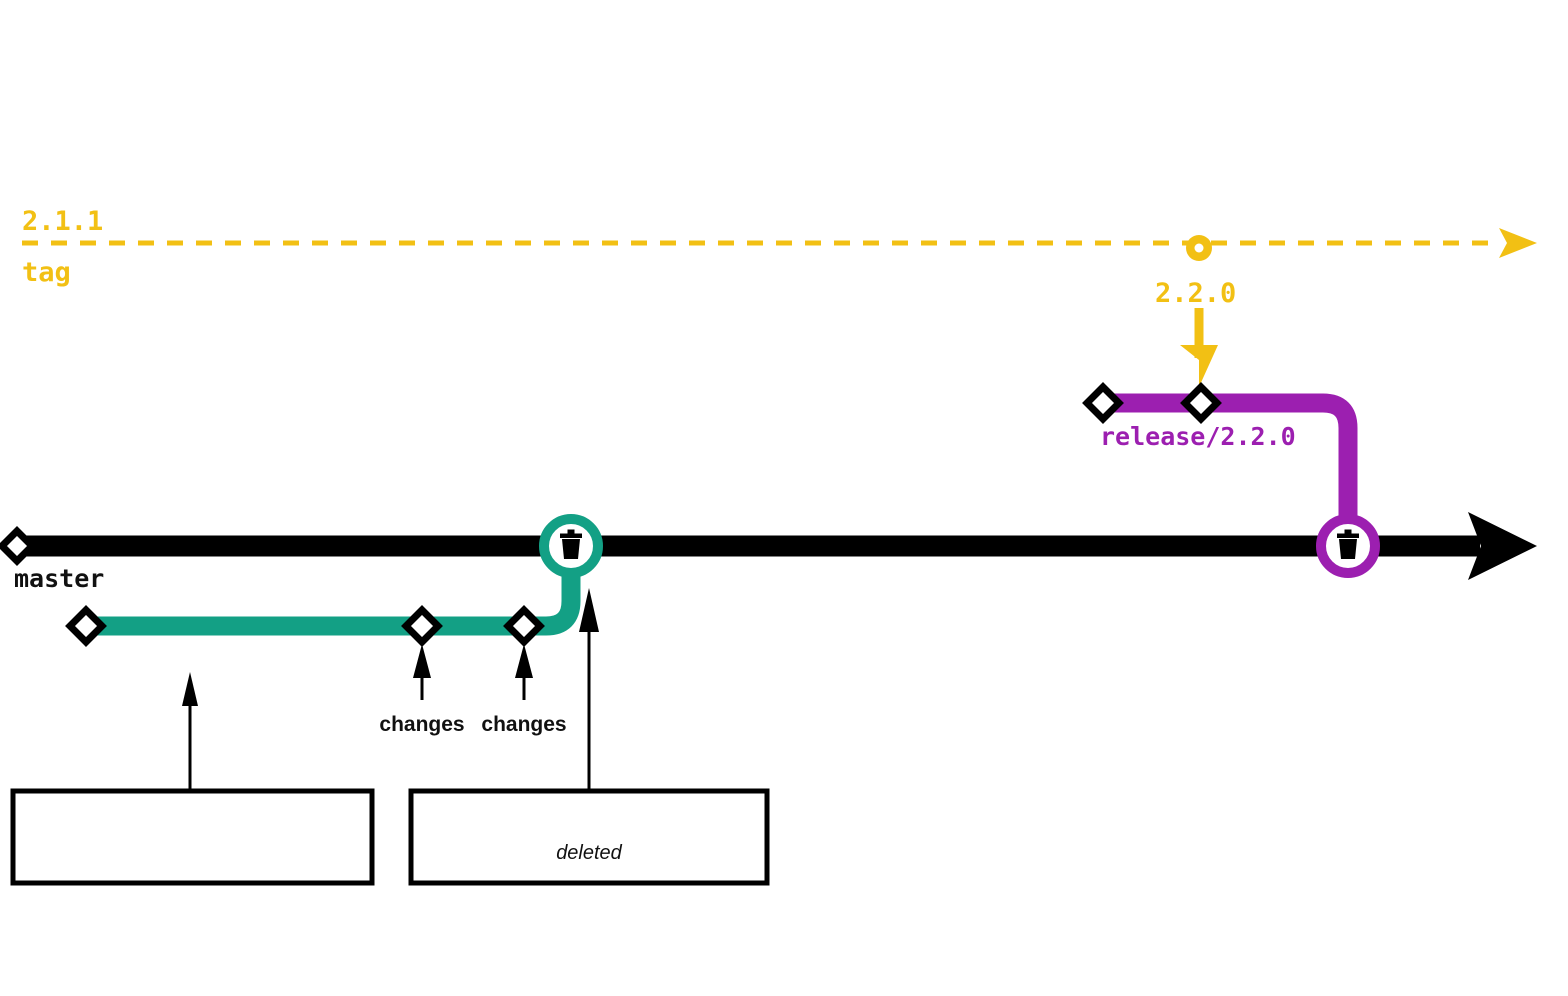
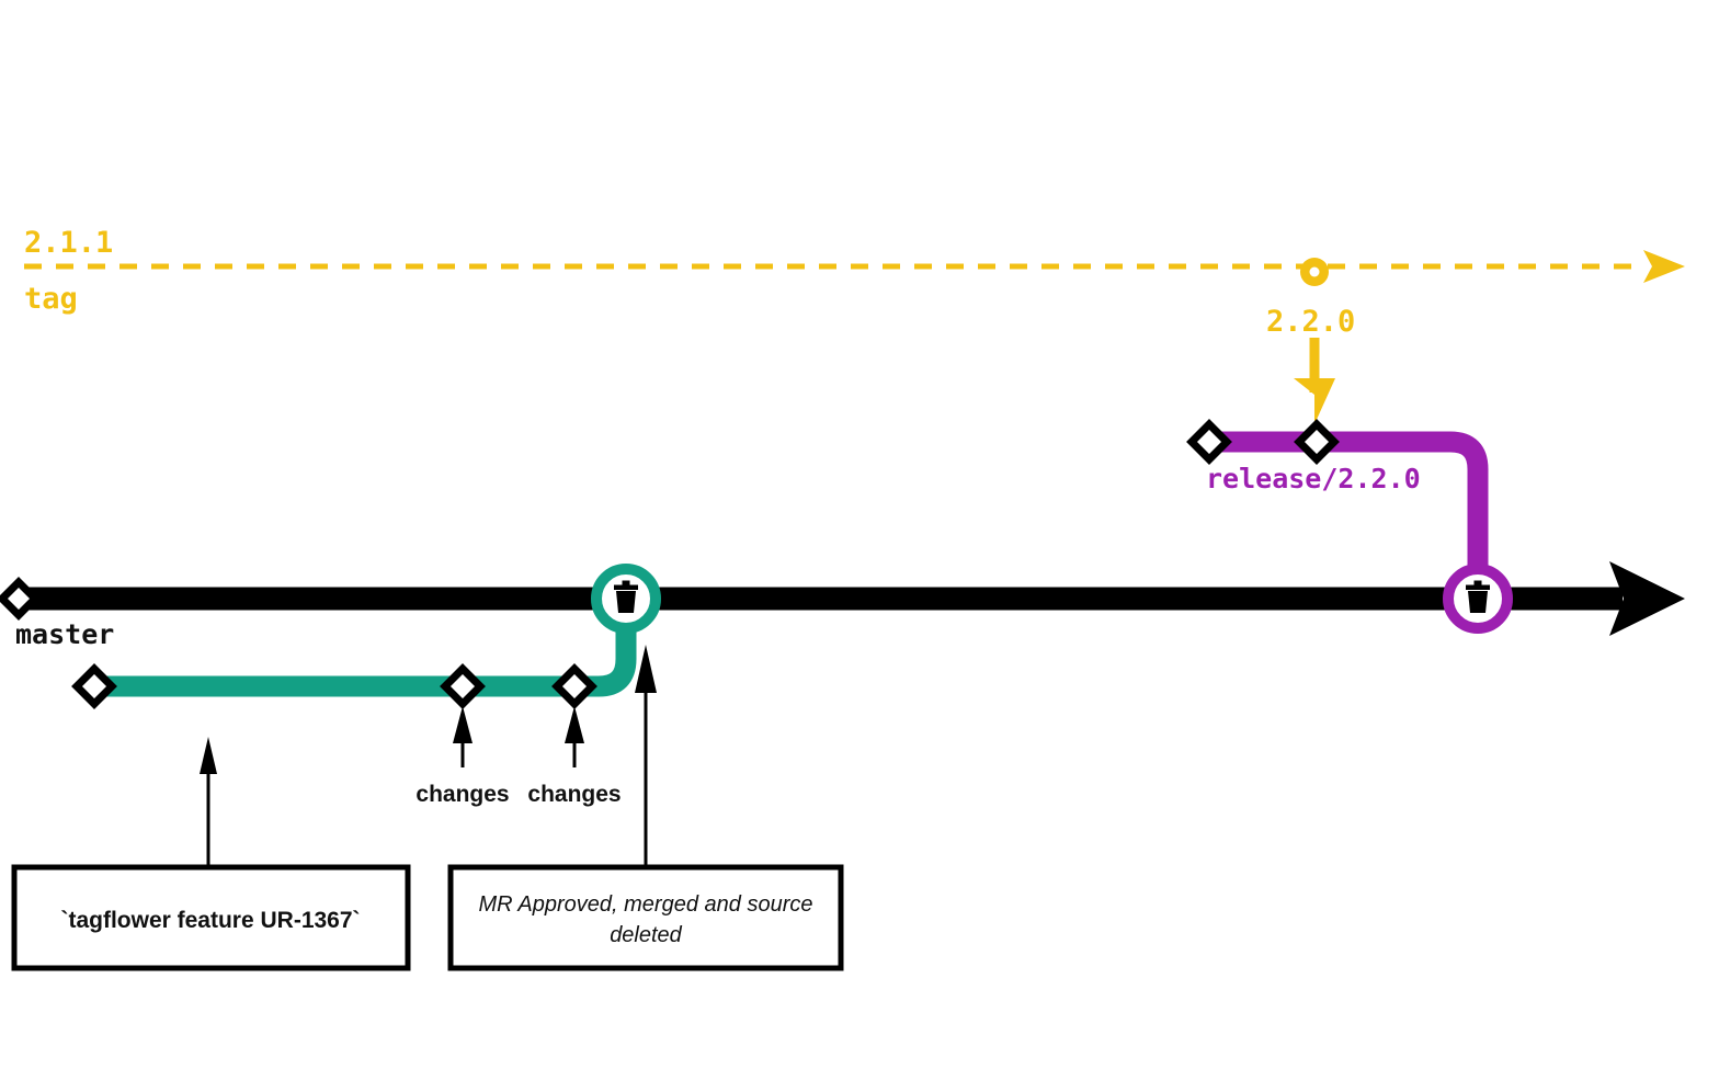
  2.1.1
  tag
  2.2.0
  release/2.2.0
  master
  changes
  changes
+ `tagflower feature UR-1367`
+ MR Approved, merged and source
  deleted
